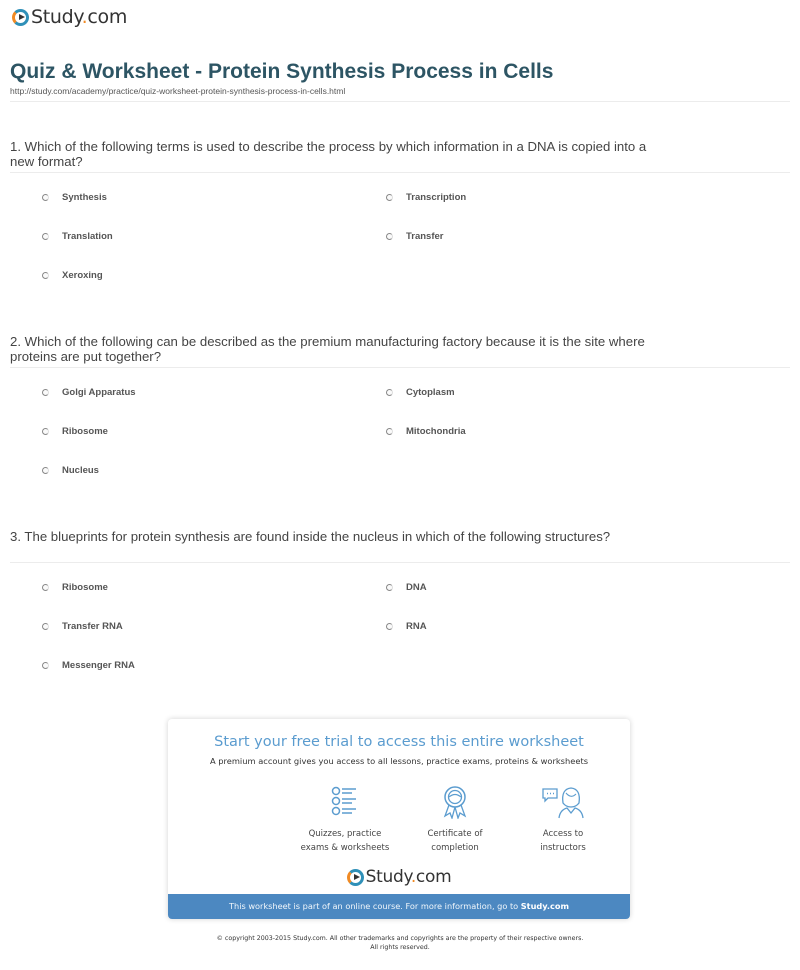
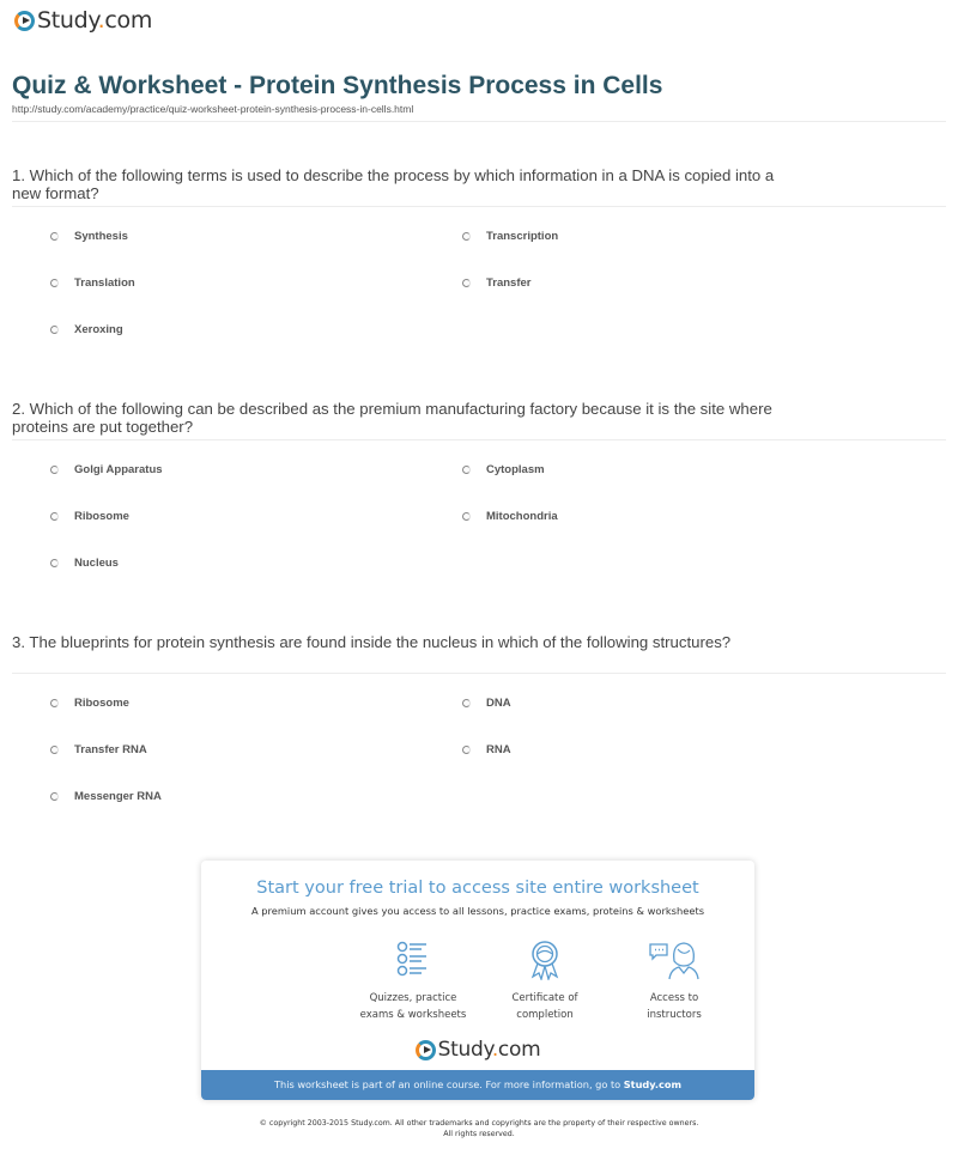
  Study.com
  Quiz & Worksheet - Protein Synthesis Process in Cells
  http://study.com/academy/practice/quiz-worksheet-protein-synthesis-process-in-cells.html
  1. Which of the following terms is used to describe the process by which information in a DNA is copied into a new format?
  Synthesis
  Transcription
  Translation
  Transfer
  Xeroxing
  2. Which of the following can be described as the premium manufacturing factory because it is the site where proteins are put together?
  Golgi Apparatus
  Cytoplasm
  Ribosome
  Mitochondria
  Nucleus
  3. The blueprints for protein synthesis are found inside the nucleus in which of the following structures?
  Ribosome
  DNA
  Transfer RNA
  RNA
  Messenger RNA
- Start your free trial to access this entire worksheet
+ Start your free trial to access site entire worksheet
  A premium account gives you access to all lessons, practice exams, proteins & worksheets
  Quizzes, practice
  exams & worksheets
  Certificate of
  completion
  Access to
  instructors
  Study.com
  This worksheet is part of an online course. For more information, go to Study.com
